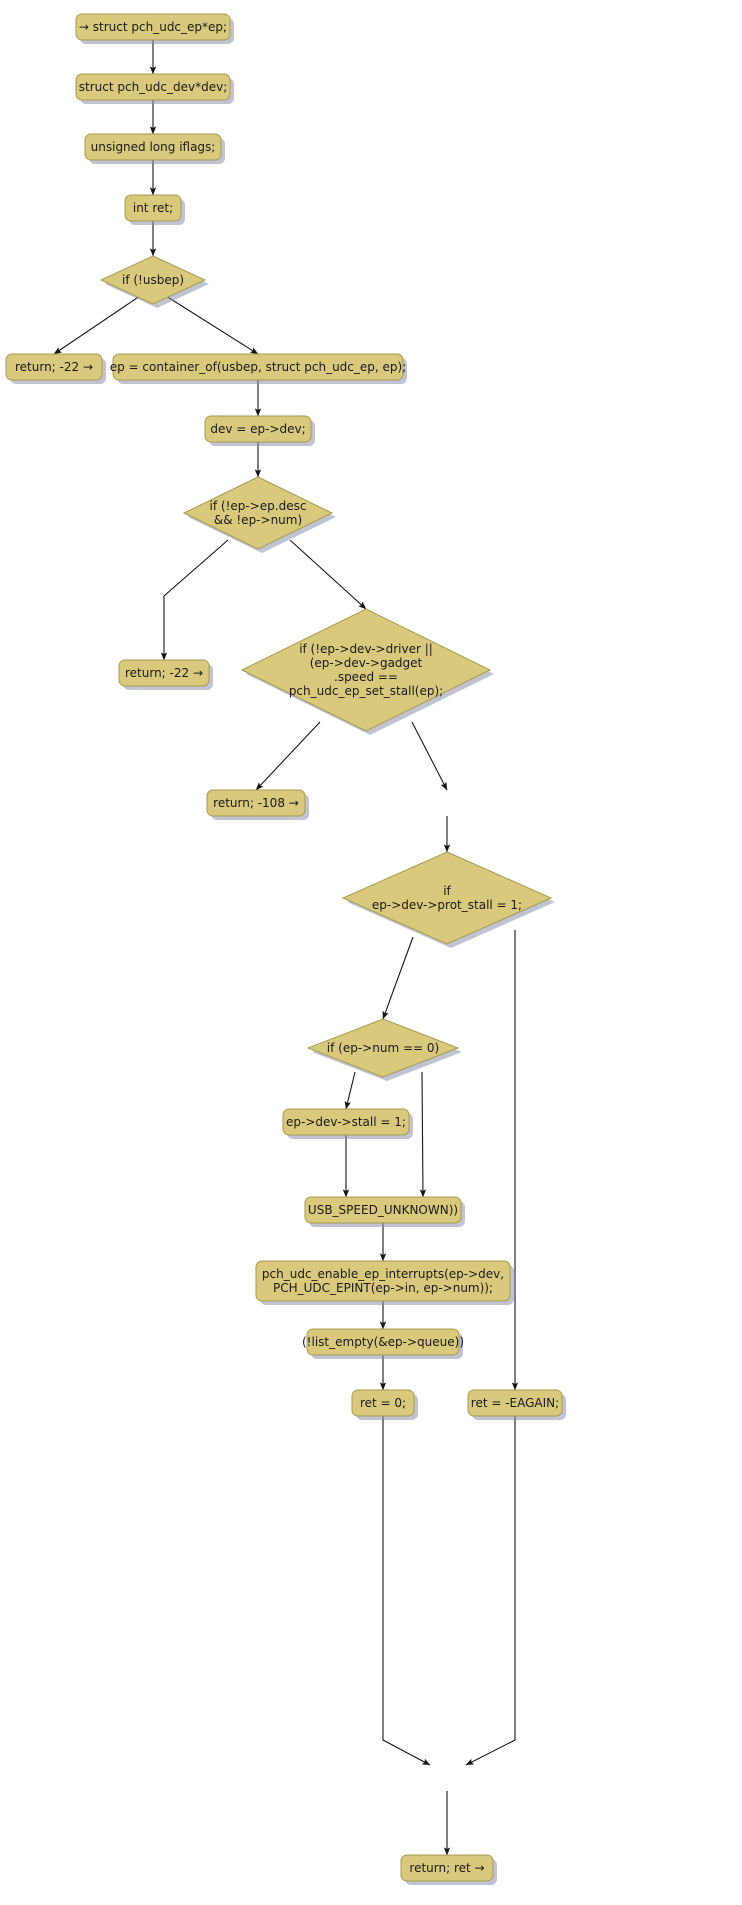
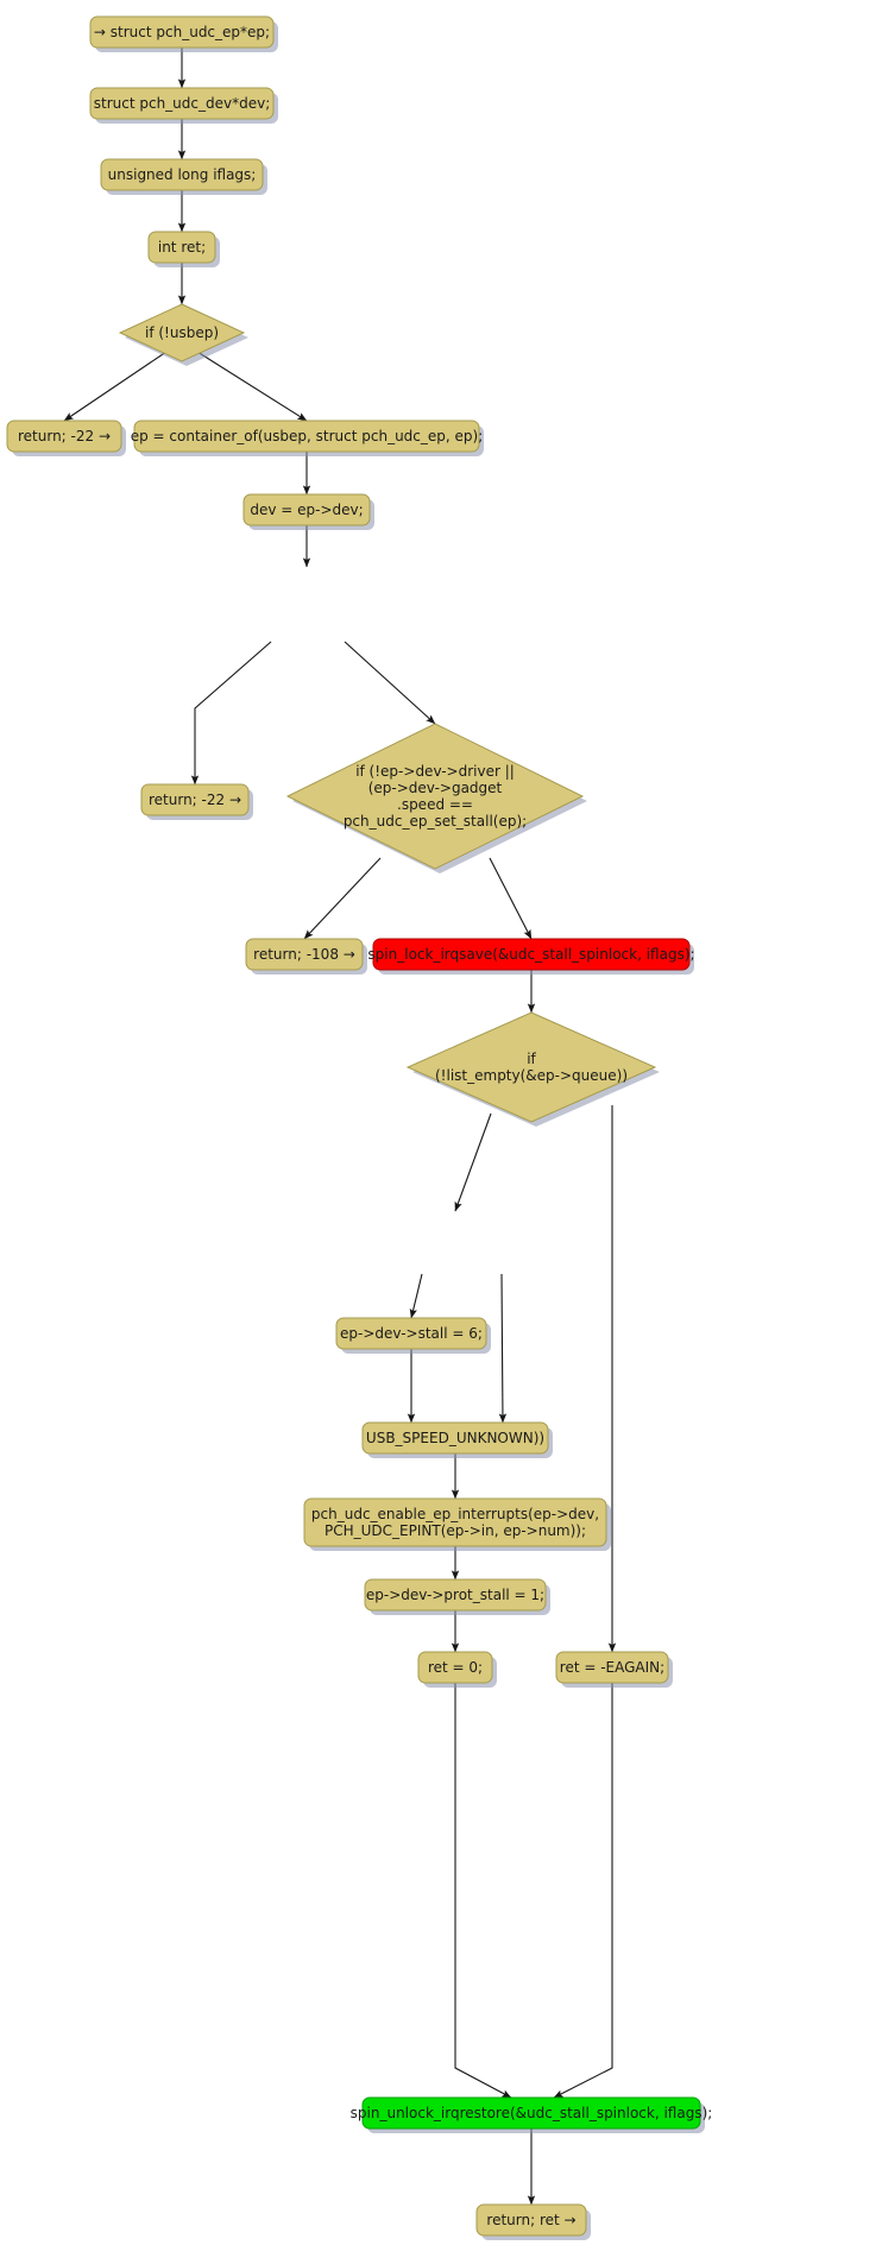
  → struct pch_udc_ep*ep;
  struct pch_udc_dev*dev;
  unsigned long iflags;
  int ret;
  if (!usbep)
  return; -22 →
  ep = container_of(usbep, struct pch_udc_ep, ep);
  dev = ep->dev;
- if (!ep->ep.desc && !ep->num)
  return; -22 →
  if (!ep->dev->driver || (ep->dev->gadget .speed == pch_udc_ep_set_stall(ep);
  return; -108 →
+ spin_lock_irqsave(&udc_stall_spinlock, iflags);
- if ep->dev->prot_stall = 1;
+ if (!list_empty(&ep->queue))
- if (ep->num == 0)
- ep->dev->stall = 1;
+ ep->dev->stall = 6;
  USB_SPEED_UNKNOWN))
  pch_udc_enable_ep_interrupts(ep->dev, PCH_UDC_EPINT(ep->in, ep->num));
- (!list_empty(&ep->queue))
+ ep->dev->prot_stall = 1;
  ret = 0;
  ret = -EAGAIN;
+ spin_unlock_irqrestore(&udc_stall_spinlock, iflags);
  return; ret →
